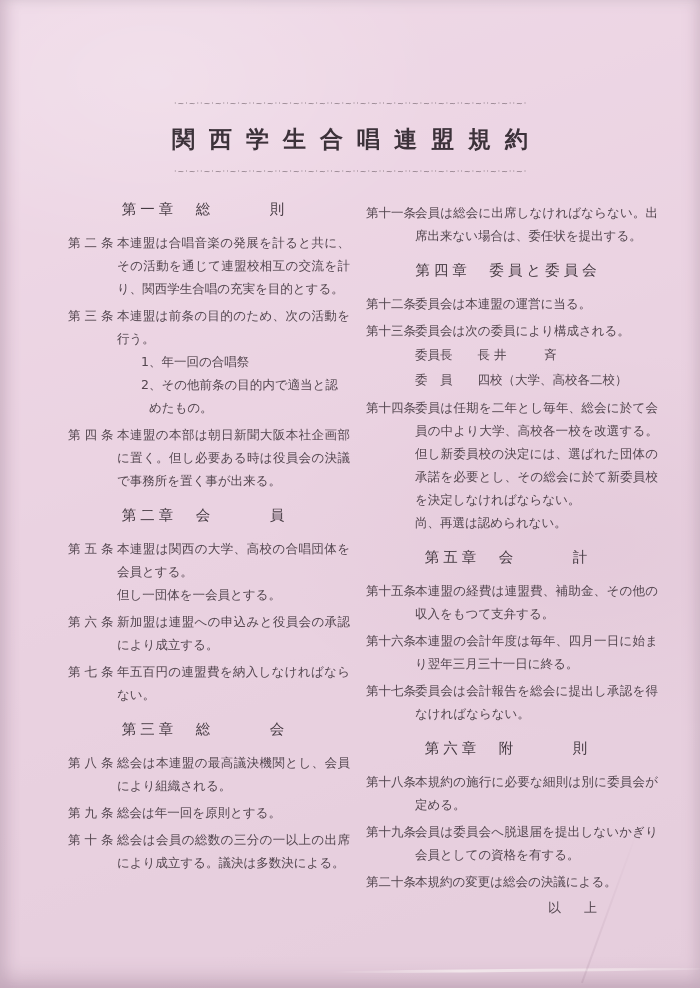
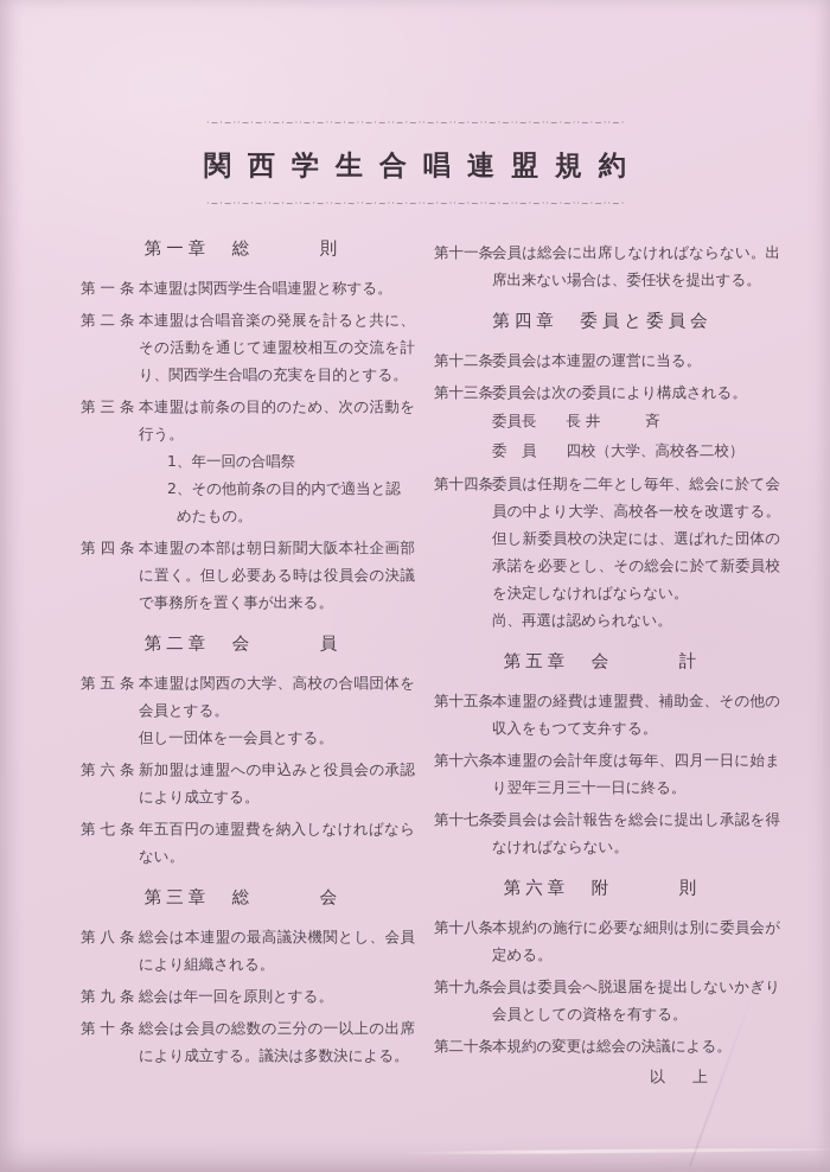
  関西学生合唱連盟規約
  第一章 総 則
+ 第 一 条
+ 本連盟は関西学生合唱連盟と称する。
  第 二 条
  本連盟は合唱音楽の発展を計ると共に、その活動を通じて連盟校相互の交流を計り、関西学生合唱の充実を目的とする。
  第 三 条
  本連盟は前条の目的のため、次の活動を行う。
  1、年一回の合唱祭
  2、その他前条の目的内で適当と認めたもの。
  第 四 条
  本連盟の本部は朝日新聞大阪本社企画部に置く。但し必要ある時は役員会の決議で事務所を置く事が出来る。
  第二章 会 員
  第 五 条
  本連盟は関西の大学、高校の合唱団体を会員とする。
  但し一団体を一会員とする。
  第 六 条
  新加盟は連盟への申込みと役員会の承認により成立する。
  第 七 条
  年五百円の連盟費を納入しなければならない。
  第三章 総 会
  第 八 条
  総会は本連盟の最高議決機関とし、会員により組織される。
  第 九 条
  総会は年一回を原則とする。
  第 十 条
  総会は会員の総数の三分の一以上の出席により成立する。議決は多数決による。
  第十一条
  会員は総会に出席しなければならない。出席出来ない場合は、委任状を提出する。
  第四章 委員と委員会
  第十二条
  委員会は本連盟の運営に当る。
  第十三条
  委員会は次の委員により構成される。
  委員長 長 井 斉
  委 員 四校（大学、高校各二校）
  第十四条
  委員は任期を二年とし毎年、総会に於て会員の中より大学、高校各一校を改選する。但し新委員校の決定には、選ばれた団体の承諾を必要とし、その総会に於て新委員校を決定しなければならない。
  尚、再選は認められない。
  第五章 会 計
  第十五条
  本連盟の経費は連盟費、補助金、その他の収入をもつて支弁する。
  第十六条
  本連盟の会計年度は毎年、四月一日に始まり翌年三月三十一日に終る。
  第十七条
  委員会は会計報告を総会に提出し承認を得なければならない。
  第六章 附 則
  第十八条
  本規約の施行に必要な細則は別に委員会が定める。
  第十九条
  会員は委員会へ脱退届を提出しないかぎり会員としての資格を有する。
  第二十条
  本規約の変更は総会の決議による。
  以 上
